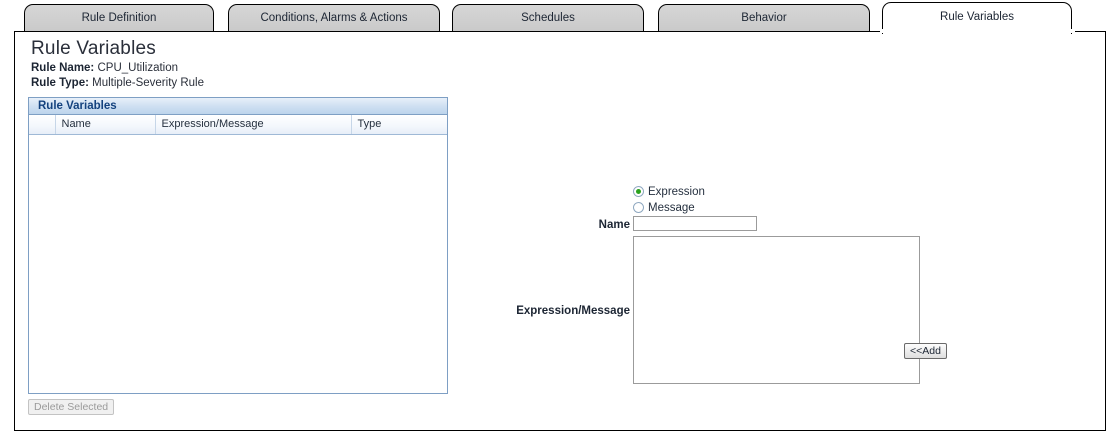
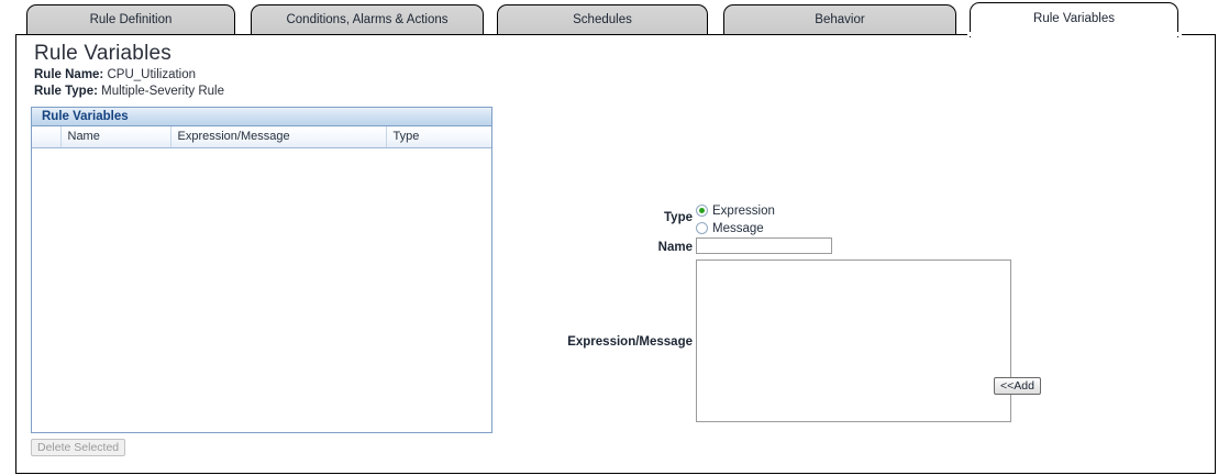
  Rule Definition
  Conditions, Alarms & Actions
  Schedules
  Behavior
  Rule Variables
  Rule Variables
  Rule Name: CPU_Utilization
  Rule Type: Multiple-Severity Rule
  Rule Variables
  	Name	Expression/Message	Type
  Delete Selected
+ Type
  Expression
  Message
  Name
  Expression/Message
  <<Add
